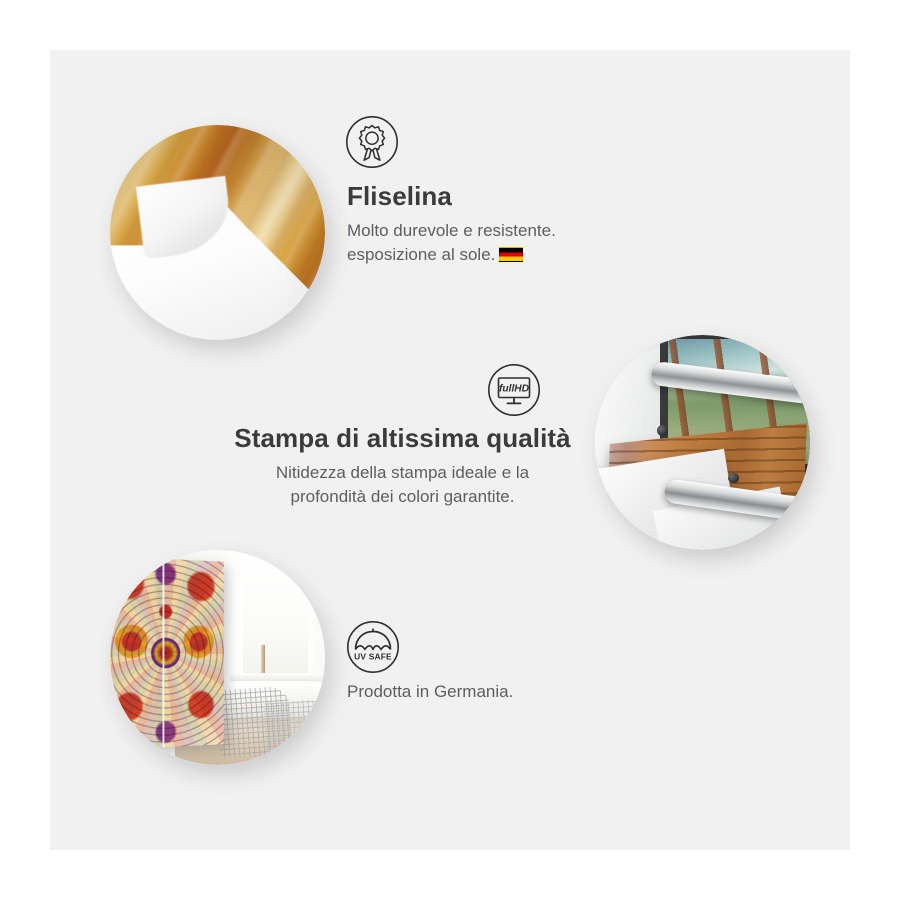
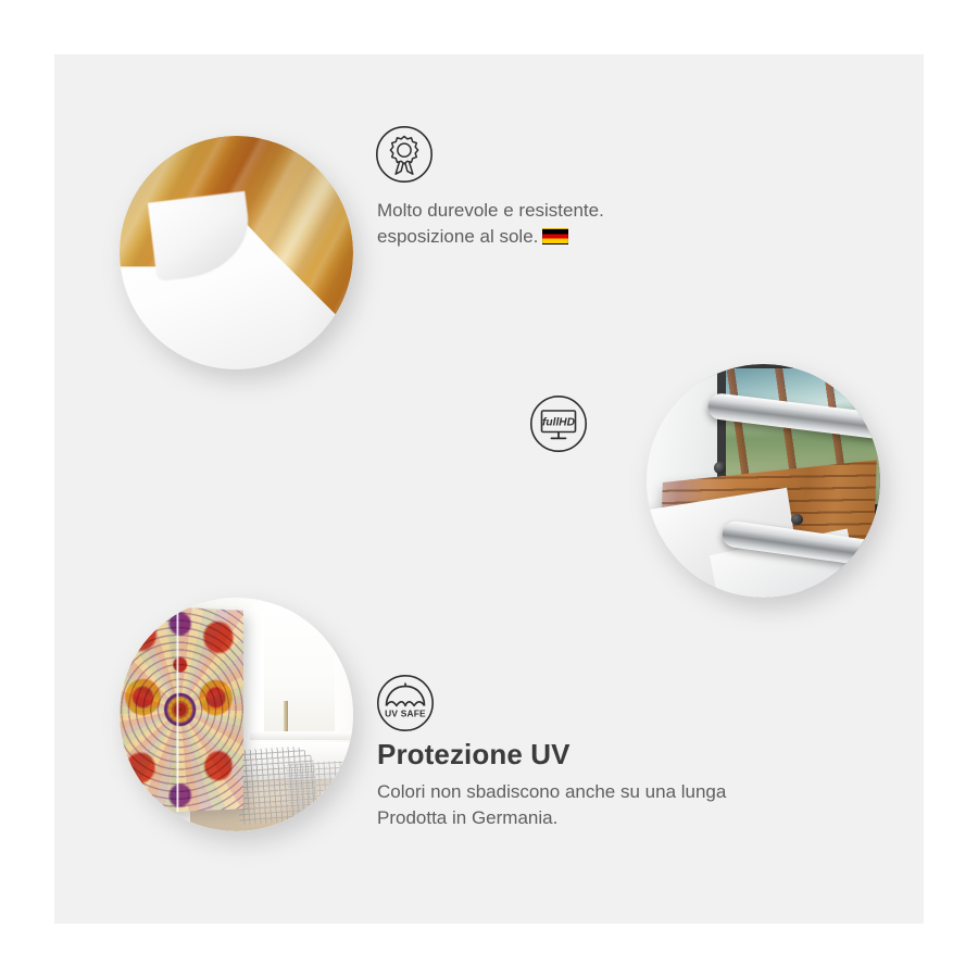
- Fliselina
  Molto durevole e resistente.
  esposizione al sole.
  fullHD
- Stampa di altissima qualità
- Nitidezza della stampa ideale e la
- profondità dei colori garantite.
  UV SAFE
+ Protezione UV
+ Colori non sbadiscono anche su una lunga
  Prodotta in Germania.
